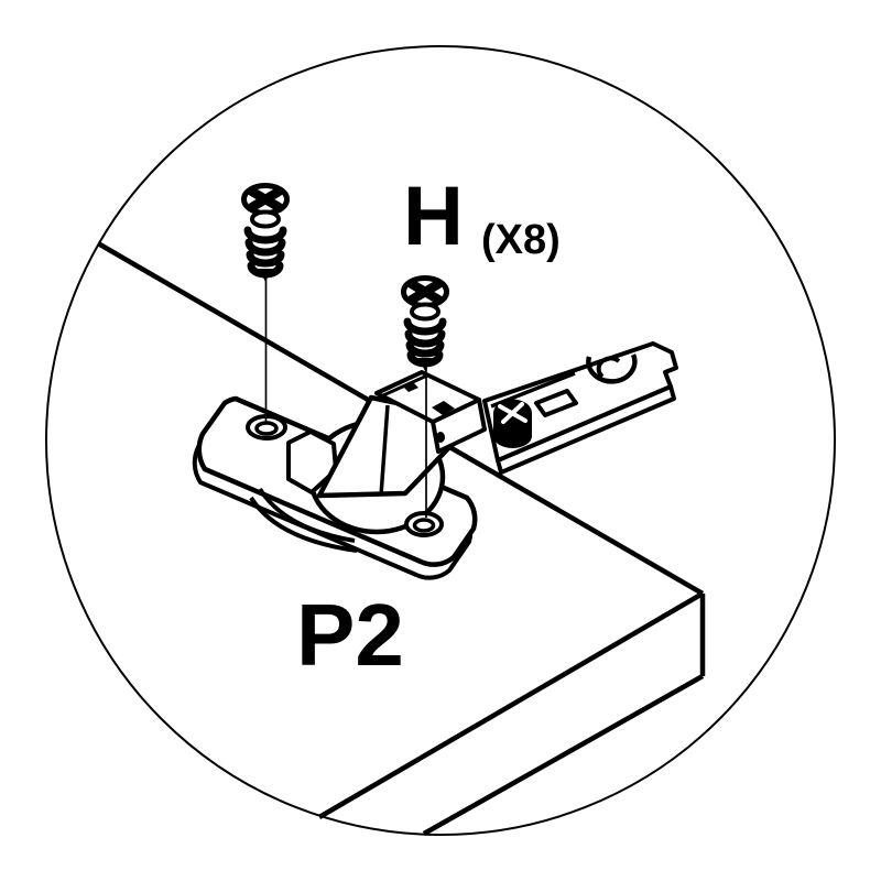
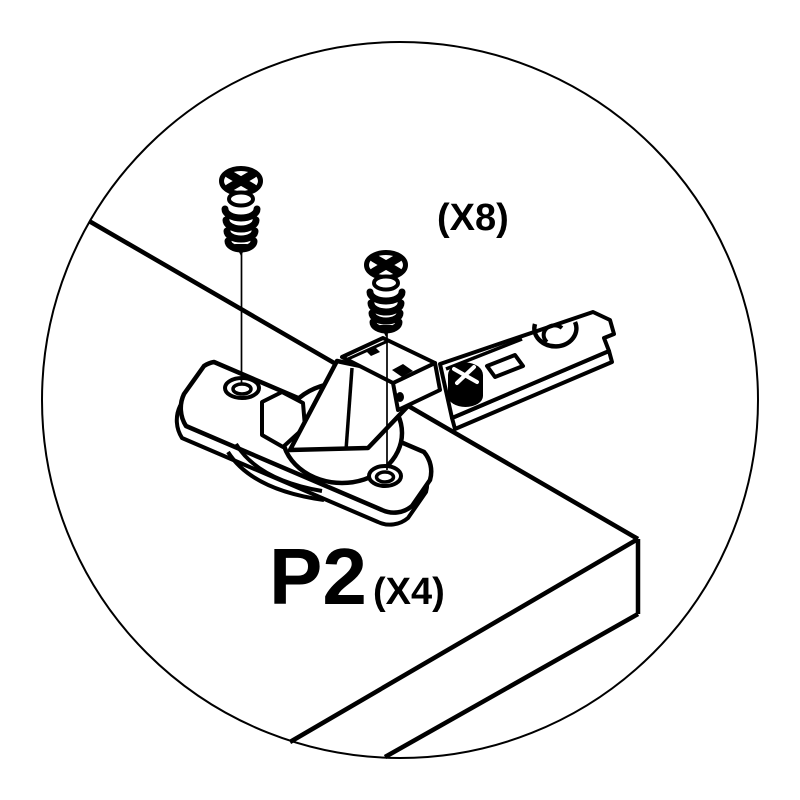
- H
  (X8)
  P2
+ (X4)
